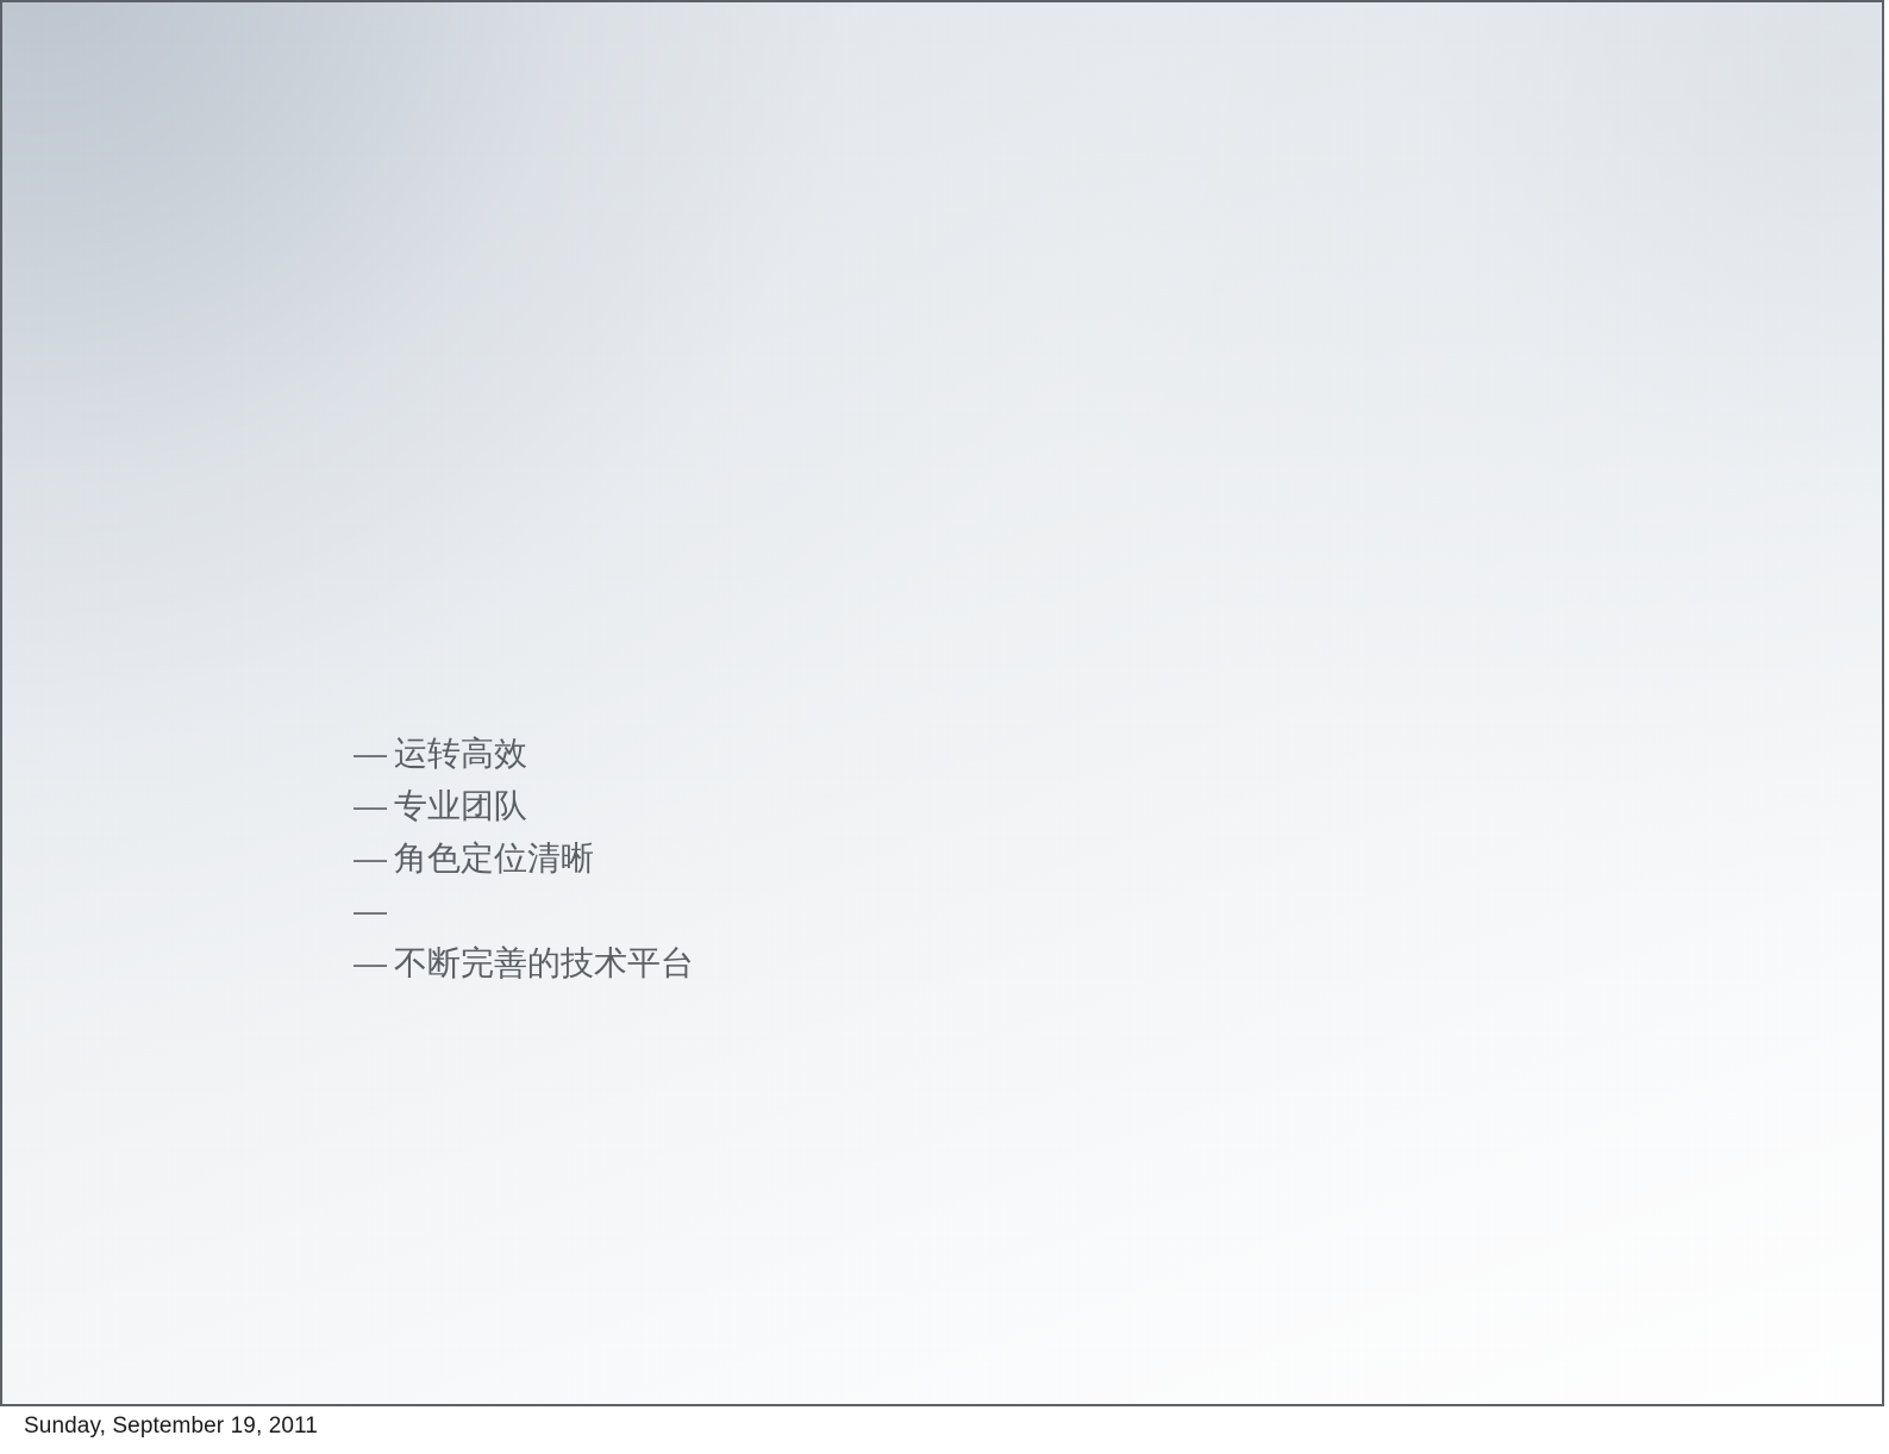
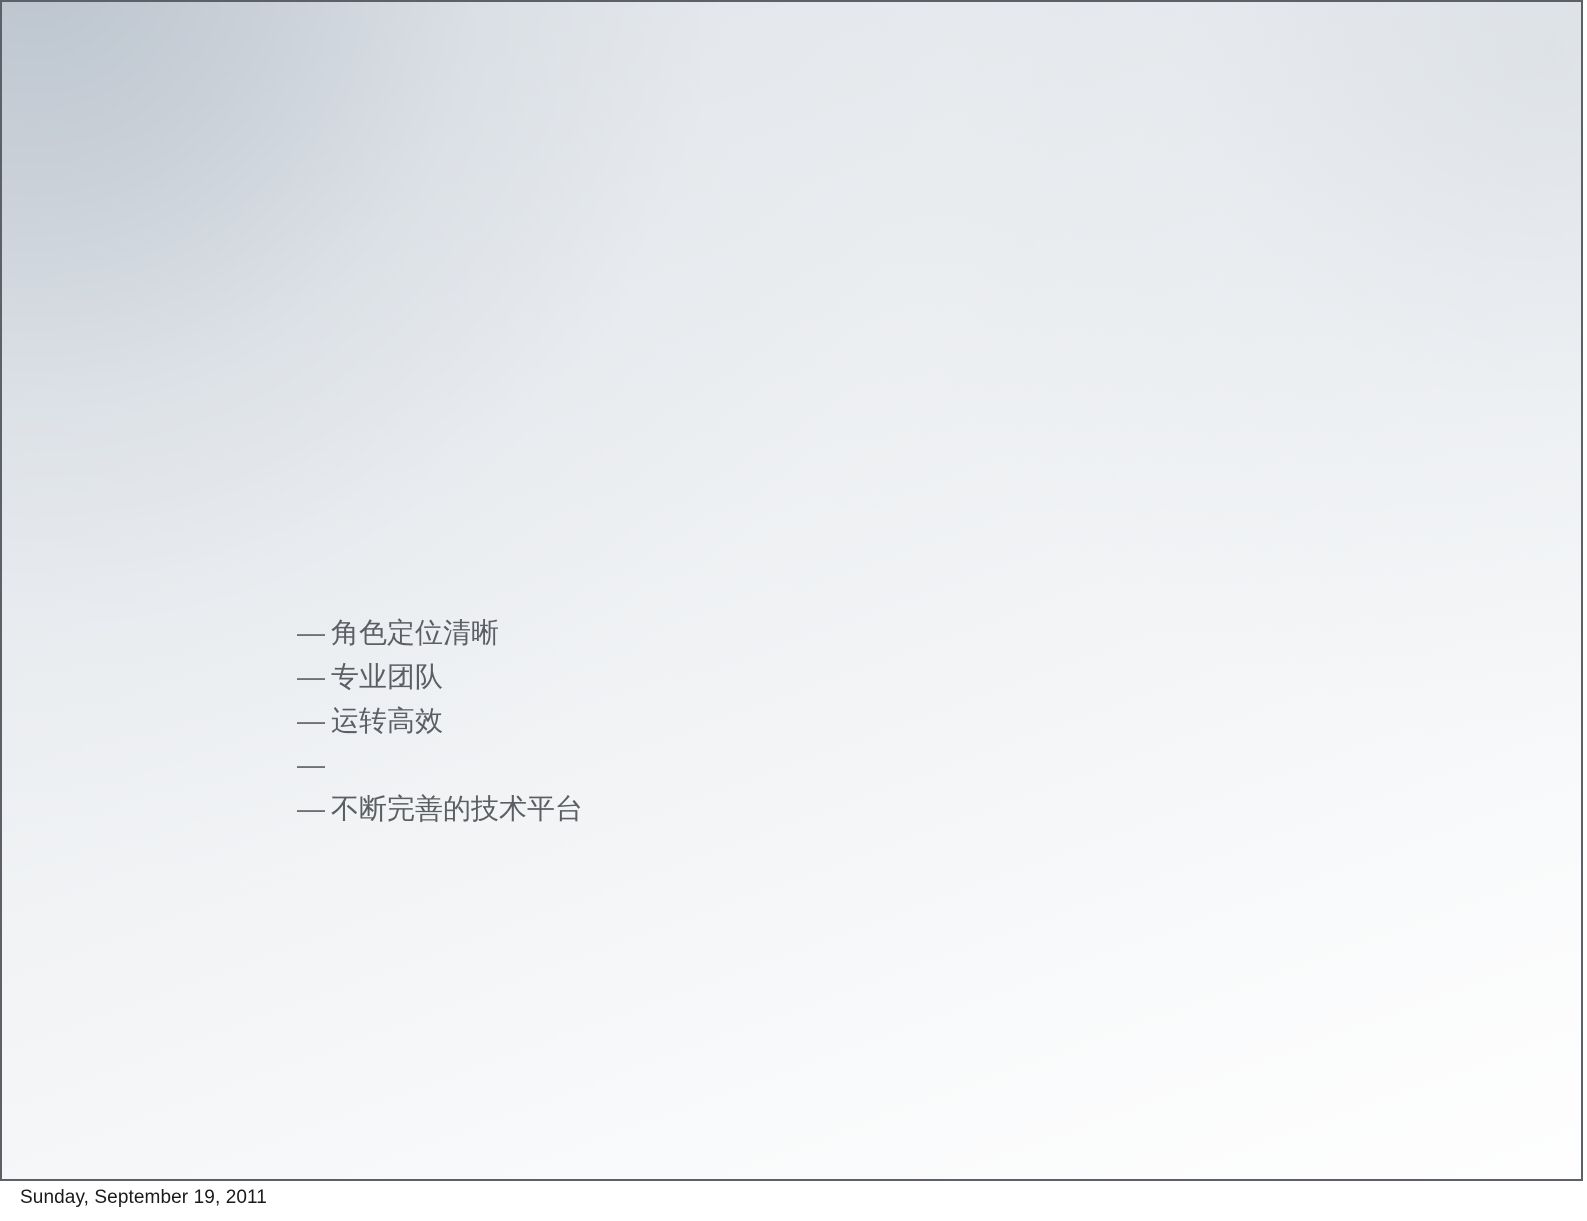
  —
- 运转高效
+ 角色定位清晰
  —
  专业团队
  —
- 角色定位清晰
+ 运转高效
  —
  —
  不断完善的技术平台
  Sunday, September 19, 2011
